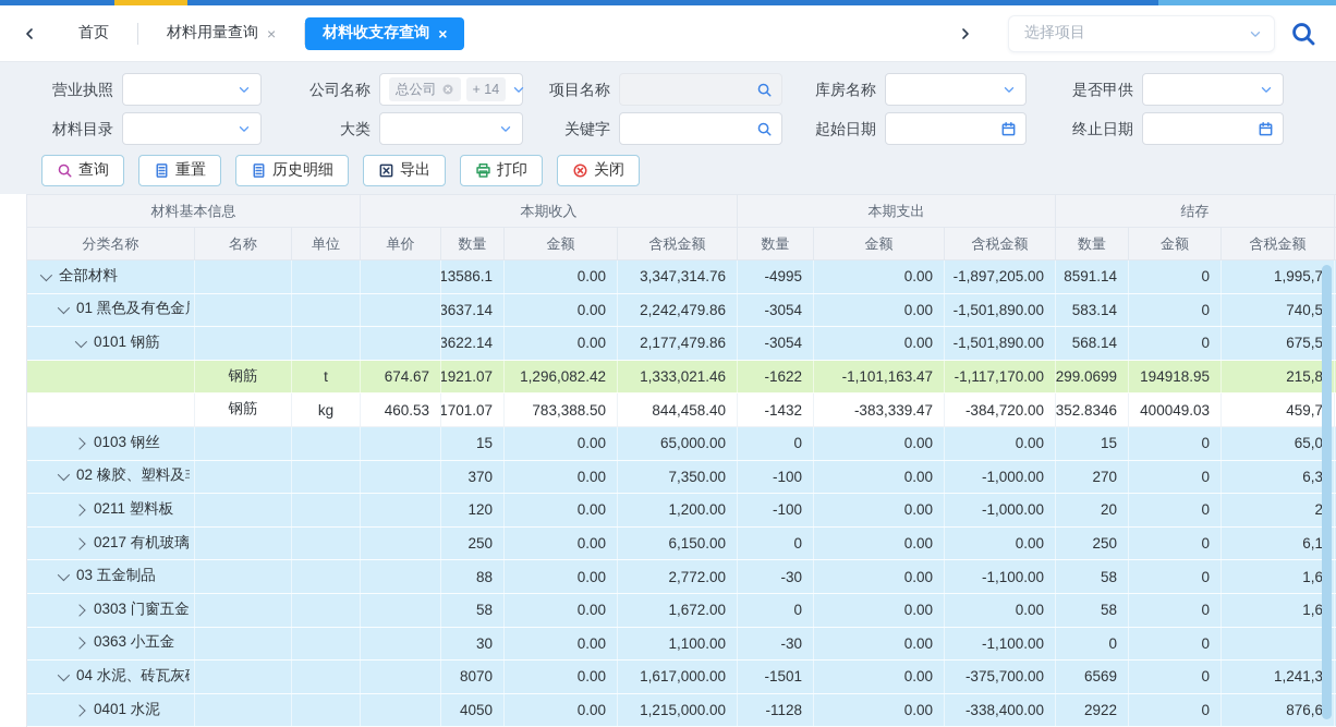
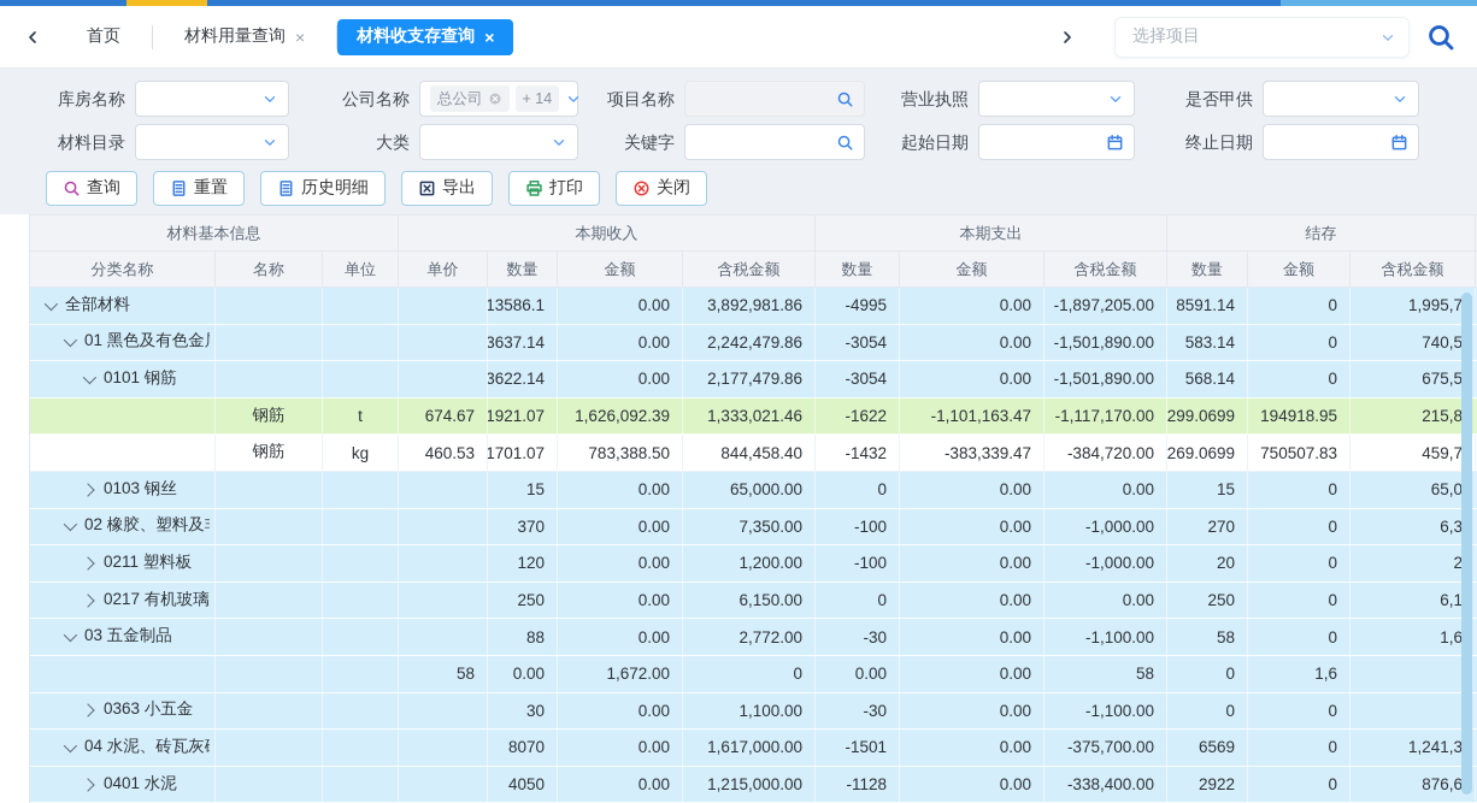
  首页
  材料用量查询
  ×
  材料收支存查询
  ×
  选择项目
- 营业执照
+ 库房名称
  公司名称
  总公司
  + 14
  项目名称
- 库房名称
+ 营业执照
  是否甲供
  材料目录
  大类
  关键字
  起始日期
  终止日期
  查询
  重置
  历史明细
  导出
  打印
  关闭
  材料基本信息
  本期收入
  本期支出
  结存
  分类名称
  名称
  单位
  单价
  数量
  金额
  含税金额
  数量
  金额
  含税金额
  数量
  金额
  含税金额
  全部材料
  13586.1
  0.00
- 3,347,314.76
+ 3,892,981.86
  -4995
  0.00
  -1,897,205.00
  8591.14
  0
  1,995,7
  01 黑色及有色金
  3637.14
  0.00
  2,242,479.86
  -3054
  0.00
  -1,501,890.00
  583.14
  0
  740,5
  0101 钢筋
  3622.14
  0.00
  2,177,479.86
  -3054
  0.00
  -1,501,890.00
  568.14
  0
  675,5
  钢筋
  t
  674.67
  1921.07
- 1,296,082.42
+ 1,626,092.39
  1,333,021.46
  -1622
  -1,101,163.47
  -1,117,170.00
  299.0699
  194918.95
  215,8
  钢筋
  kg
  460.53
  1701.07
  783,388.50
  844,458.40
  -1432
  -383,339.47
  -384,720.00
- 352.8346
+ 269.0699
- 400049.03
+ 750507.83
  459,7
  0103 钢丝
  15
  0.00
  65,000.00
  0
  0.00
  0.00
  15
  0
  65,0
  02 橡胶、塑料及
  370
  0.00
  7,350.00
  -100
  0.00
  -1,000.00
  270
  0
  6,3
  0211 塑料板
  120
  0.00
  1,200.00
  -100
  0.00
  -1,000.00
  20
  0
  2
  0217 有机玻璃
  250
  0.00
  6,150.00
  0
  0.00
  0.00
  250
  0
  6,1
  03 五金制品
  88
  0.00
  2,772.00
  -30
  0.00
  -1,100.00
  58
  0
  1,6
- 0303 门窗五金
  58
  0.00
  1,672.00
  0
  0.00
  0.00
  58
  0
  1,6
  0363 小五金
  30
  0.00
  1,100.00
  -30
  0.00
  -1,100.00
  0
  0
  04 水泥、砖瓦灰
  8070
  0.00
  1,617,000.00
  -1501
  0.00
  -375,700.00
  6569
  0
  1,241,3
  0401 水泥
  4050
  0.00
  1,215,000.00
  -1128
  0.00
  -338,400.00
  2922
  0
  876,6
